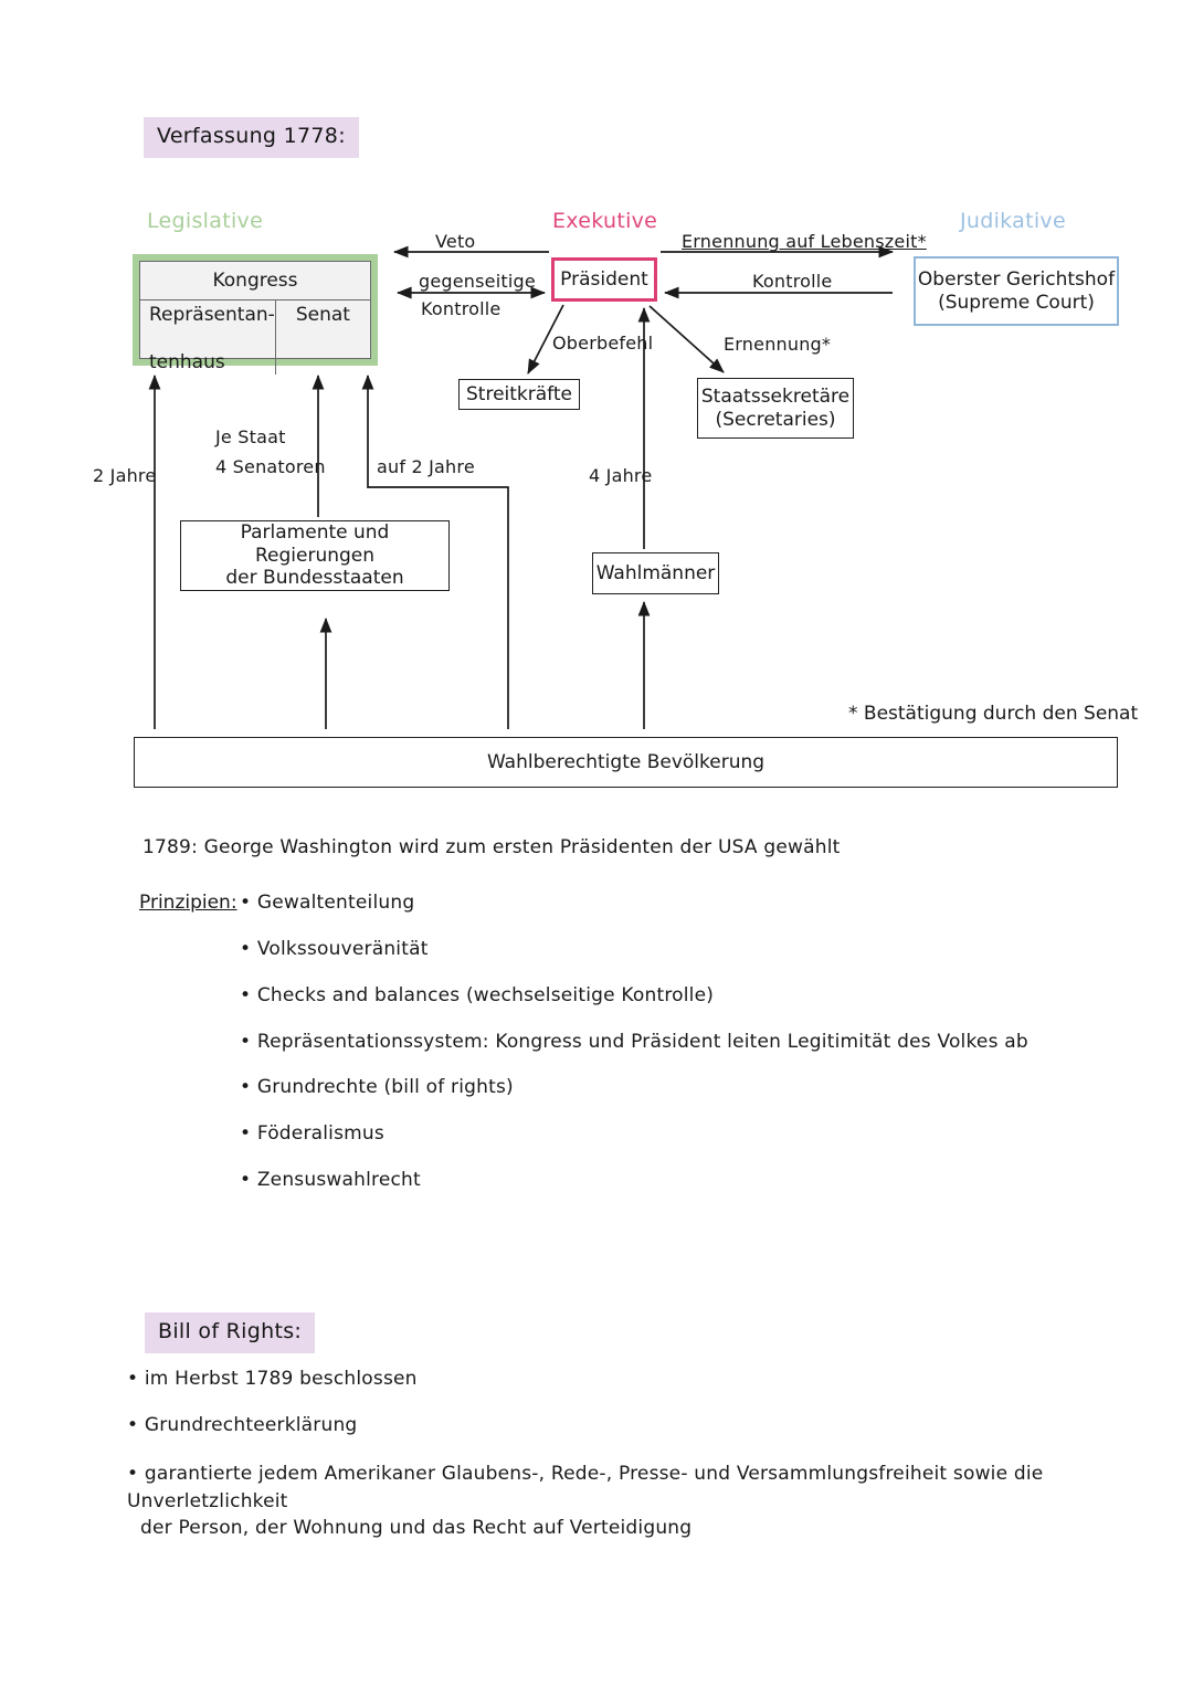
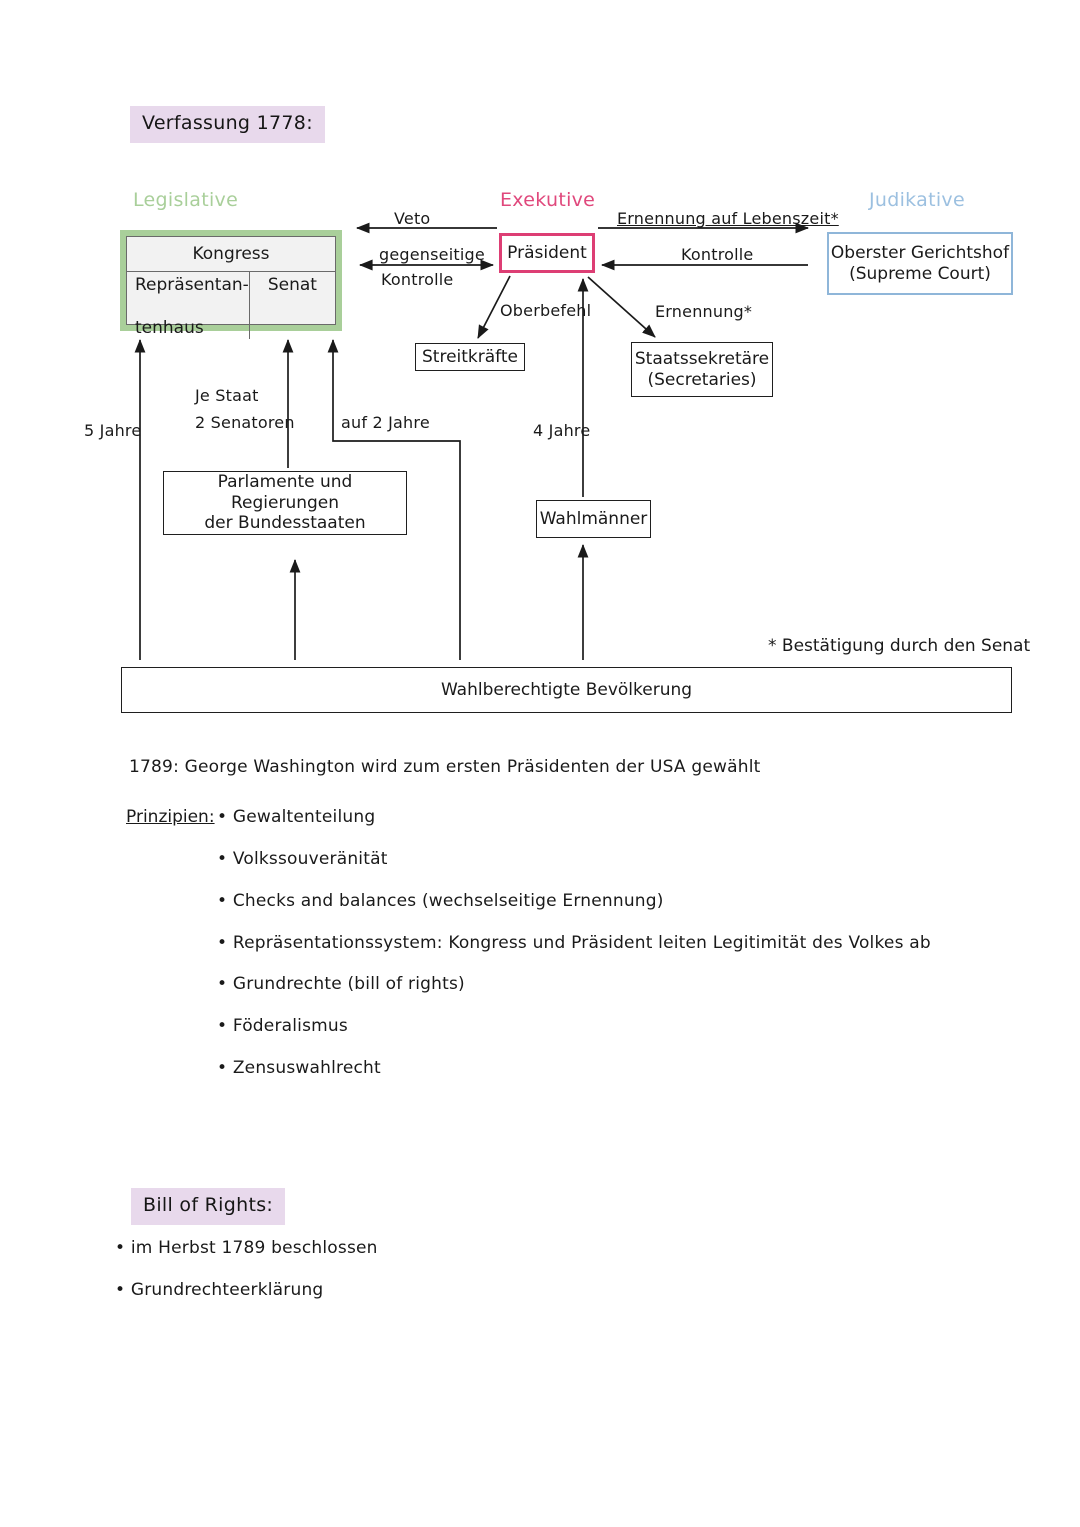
  Verfassung 1778:
  Legislative
  Exekutive
  Judikative
  Kongress
  Repräsentan-
  tenhaus
  Senat
  Präsident
  Oberster Gerichtshof
  (Supreme Court)
  Streitkräfte
  Staatssekretäre
  (Secretaries)
  Parlamente und Regierungen
  der Bundesstaaten
  Wahlmänner
  Wahlberechtigte Bevölkerung
  Veto
  gegenseitige
  Kontrolle
  Ernennung auf Lebenszeit*
  Kontrolle
  Oberbefehl
  Ernennung*
- 2 Jahre
+ 5 Jahre
  Je Staat
- 4 Senatoren
+ 2 Senatoren
  auf 2 Jahre
  4 Jahre
  * Bestätigung durch den Senat
  1789: George Washington wird zum ersten Präsidenten der USA gewählt
  Prinzipien:
  • Gewaltenteilung
  • Volkssouveränität
- • Checks and balances (wechselseitige Kontrolle)
+ • Checks and balances (wechselseitige Ernennung)
  • Repräsentationssystem: Kongress und Präsident leiten Legitimität des Volkes ab
  • Grundrechte (bill of rights)
  • Föderalismus
  • Zensuswahlrecht
  Bill of Rights:
  • im Herbst 1789 beschlossen
  • Grundrechteerklärung
- • garantierte jedem Amerikaner Glaubens-, Rede-, Presse- und Versammlungsfreiheit sowie die Unverletzlichkeit
- der Person, der Wohnung und das Recht auf Verteidigung
